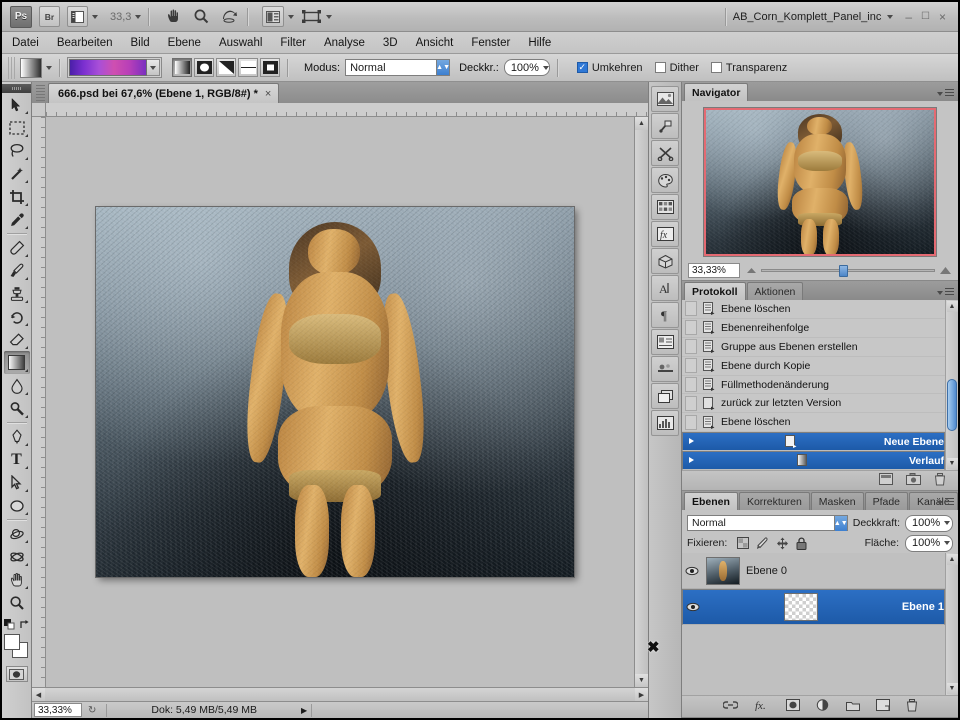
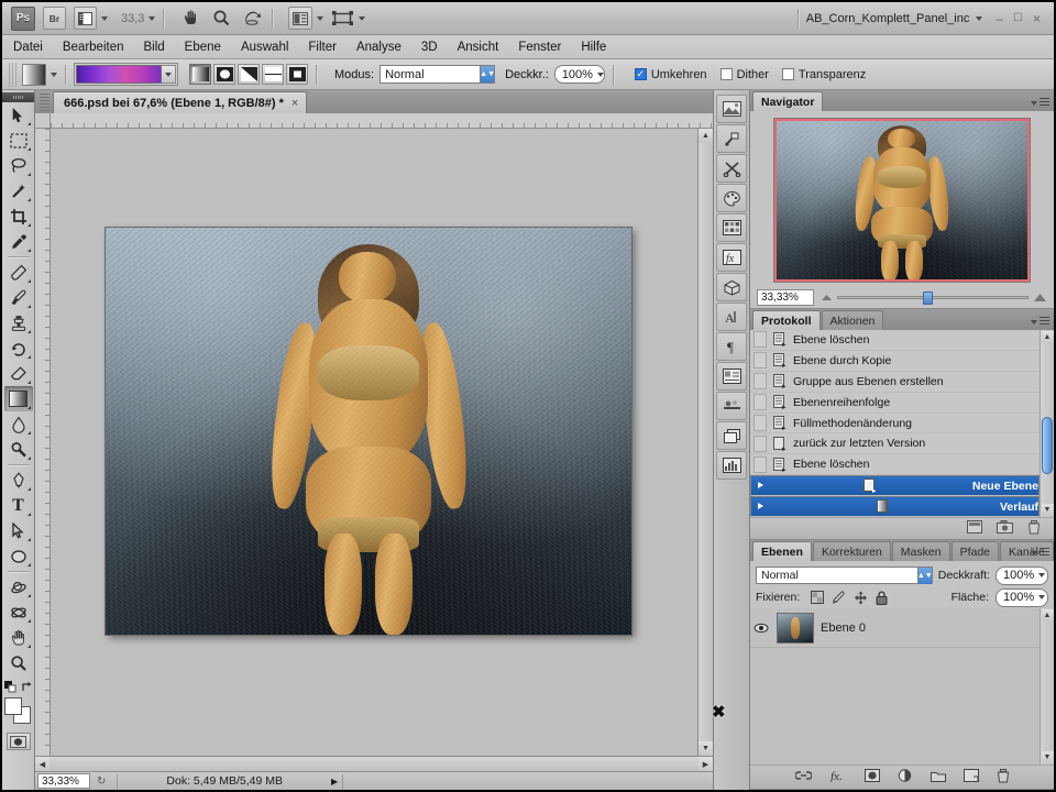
  Ps
  Br
  33,3
  AB_Corn_Komplett_Panel_inc
  –
  ☐
  ×
  Datei
  Bearbeiten
  Bild
  Ebene
  Auswahl
  Filter
  Analyse
  3D
  Ansicht
  Fenster
  Hilfe
  Modus:
  Normal
  Deckkr.:
  100%
  ✓
  Umkehren
  Dither
  Transparenz
  T
  666.psd bei 67,6% (Ebene 1, RGB/8#) *
  ×
  33,33%
  ↻
  Dok: 5,49 MB/5,49 MB
  ▶
  fx
  A
  ¶
  Navigator
  33,33%
  Protokoll
  Aktionen
  Ebene löschen
- Ebenenreihenfolge
+ Ebene durch Kopie
  Gruppe aus Ebenen erstellen
- Ebene durch Kopie
+ Ebenenreihenfolge
  Füllmethodenänderung
  zurück zur letzten Version
  Ebene löschen
  Neue Ebene
  Verlauf
  Ebenen
  Korrekturen
  Masken
  Pfade
  Kanäl
  Normal
  Deckkraft:
  100%
  Fixieren:
  Fläche:
  100%
  Ebene 0
- Ebene 1
  fx.
  ✖
